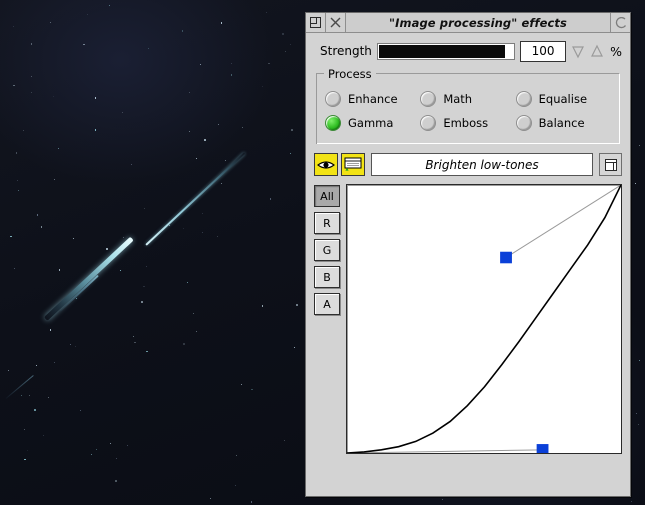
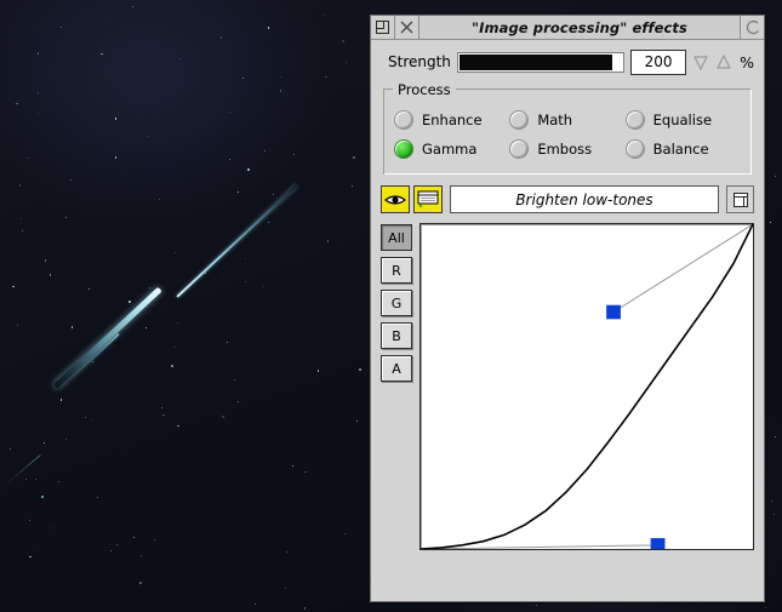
  "Image processing" effects
  Strength
- 100
+ 200
  %
  Process
  Enhance
  Math
  Equalise
  Gamma
  Emboss
  Balance
  Brighten low-tones
  All
  R
  G
  B
  A
